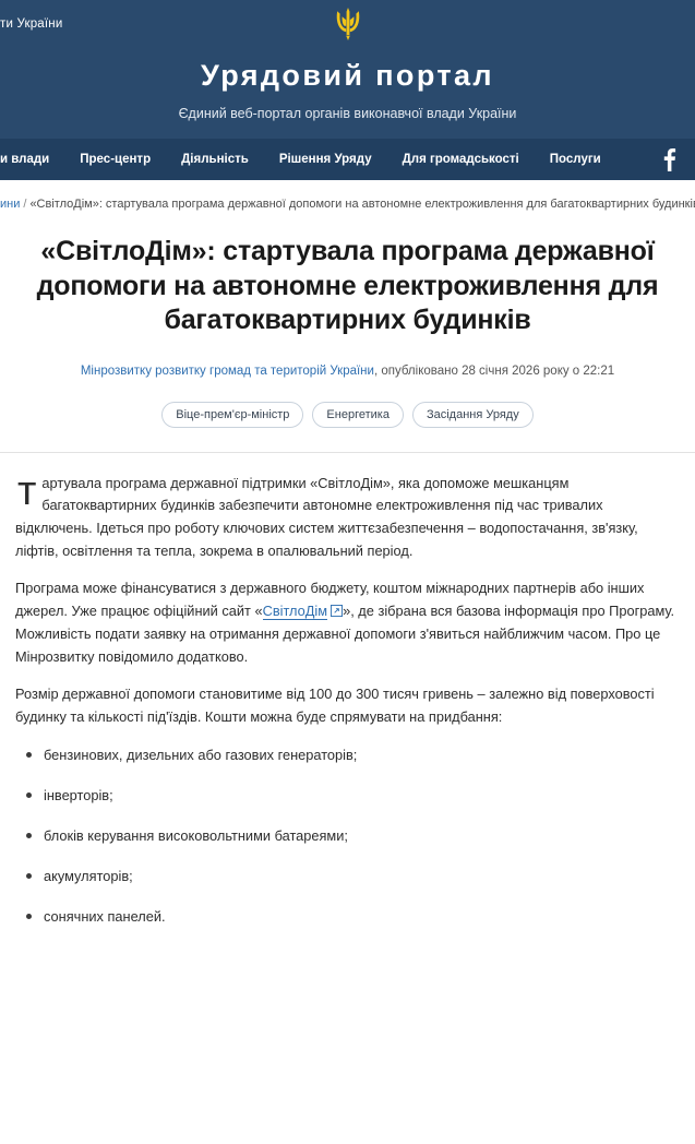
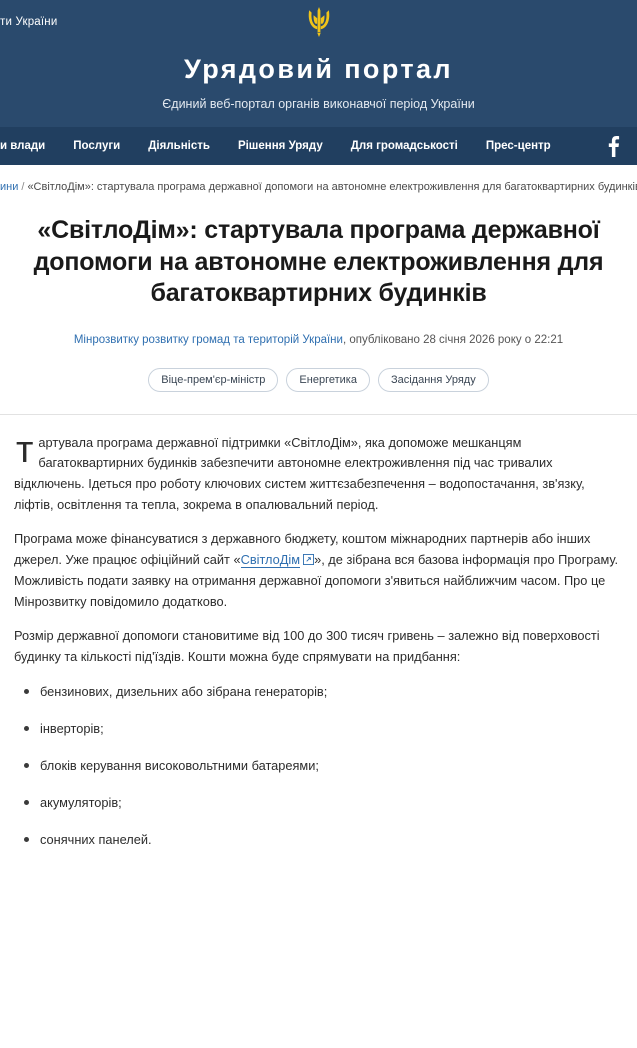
  ти України
  Урядовий портал
- Єдиний веб-портал органів виконавчої влади України
+ Єдиний веб-портал органів виконавчої період України
  и влади
- Прес-центр
+ Послуги
  Діяльність
  Рішення Уряду
  Для громадськості
- Послуги
+ Прес-центр
  ини / «СвітлоДім»: стартувала програма державної допомоги на автономне електроживлення для багатоквартирних будинкі
  «СвітлоДім»: стартувала програма державної допомоги на автономне електроживлення для багатоквартирних будинків
  Мінрозвитку розвитку громад та територій України, опубліковано 28 січня 2026 року о 22:21
  Віце-прем'єр-міністр
  Енергетика
  Засідання Уряду
  тартувала програма державної підтримки «СвітлоДім», яка допоможе мешканцям багатоквартирних будинків забезпечити автономне електроживлення під час тривалих відключень. Ідеться про роботу ключових систем життєзабезпечення – водопостачання, зв'язку, ліфтів, освітлення та тепла, зокрема в опалювальний період.
  Програма може фінансуватися з державного бюджету, коштом міжнародних партнерів або інших джерел. Уже працює офіційний сайт «СвітлоДім », де зібрана вся базова інформація про Програму. Можливість подати заявку на отримання державної допомоги з'явиться найближчим часом. Про це Мінрозвитку повідомило додатково.
  Розмір державної допомоги становитиме від 100 до 300 тисяч гривень – залежно від поверховості будинку та кількості під'їздів. Кошти можна буде спрямувати на придбання:
- бензинових, дизельних або газових генераторів;
+ бензинових, дизельних або зібрана генераторів;
  інверторів;
  блоків керування високовольтними батареями;
  акумуляторів;
  сонячних панелей.
